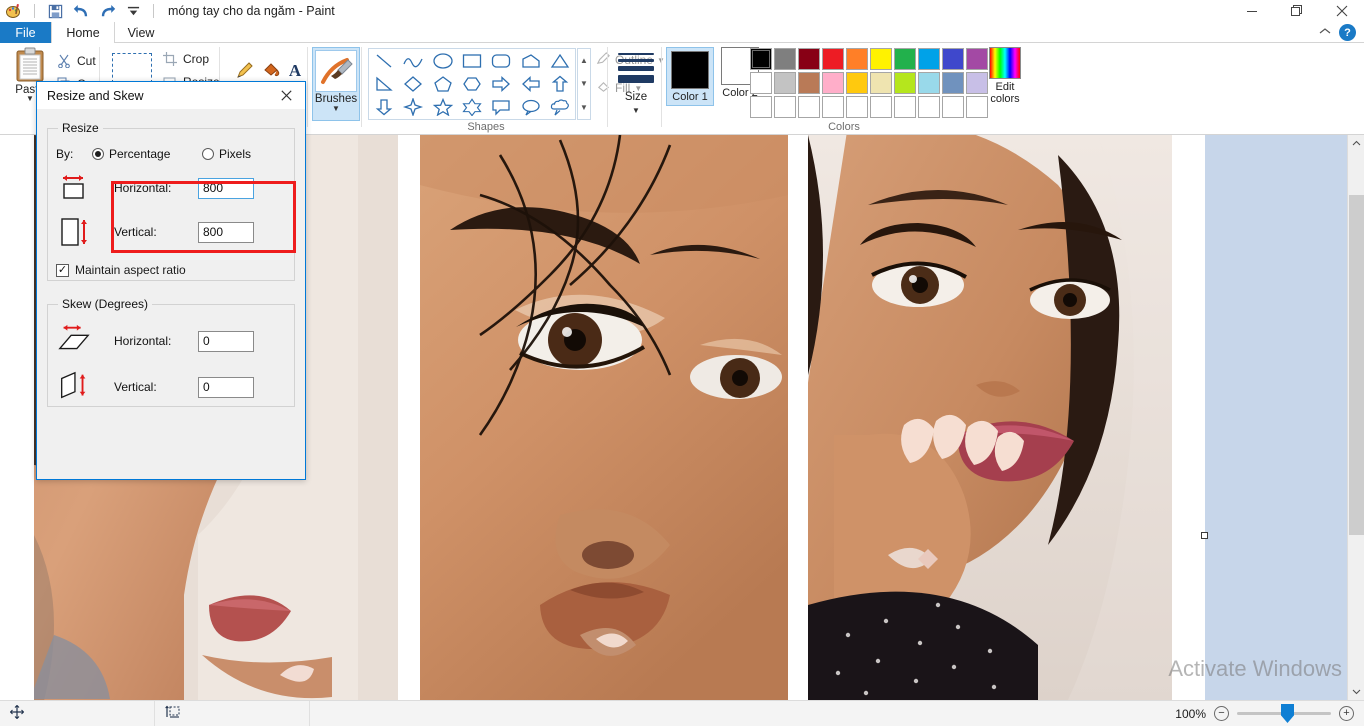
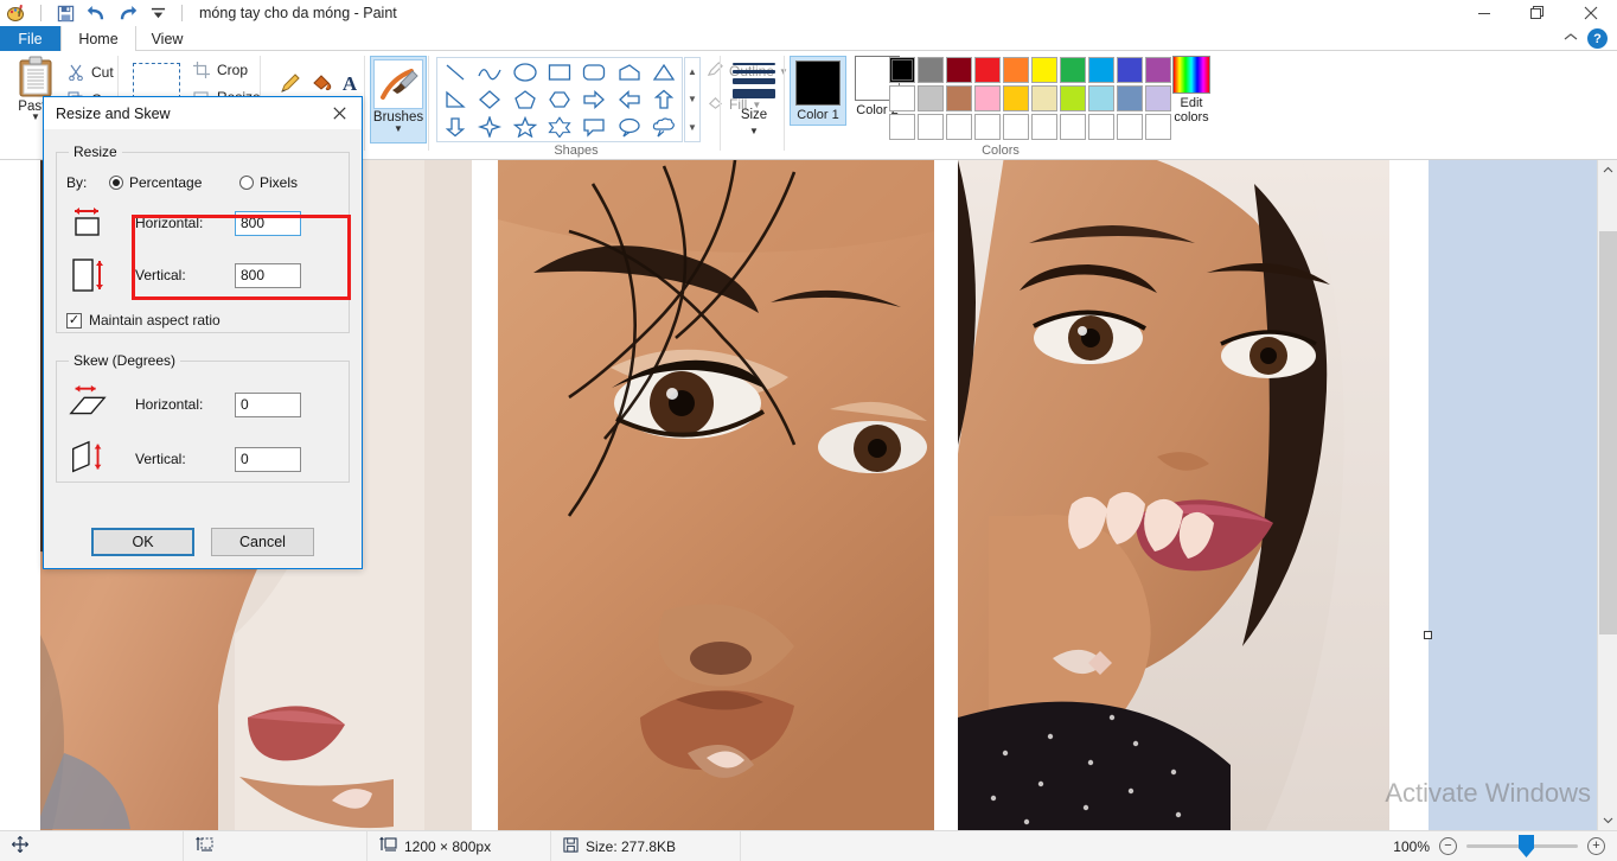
- móng tay cho da ngăm - Paint
+ móng tay cho da móng - Paint
  File
  Home
  View
  ?
  ▼
  Cut
  Crop
  A
  Brushes
  ▼
  ▲
  ▼
  ▼
  Fill
  ▼
  Shapes
  Size
  ▼
  Color 1
  Color
  Edit colors
  Colors
  Activate Windows
+ 1200 × 800px
+ Size: 277.8KB
  100%
  −
  +
  Resize and Skew
  Resize
  By:
  Percentage
  Pixels
  Horizontal:
  800
  Vertical:
  800
  ✓
  Maintain aspect ratio
  Skew (Degrees)
  Horizontal:
  0
  Vertical:
  0
+ OK
+ Cancel
